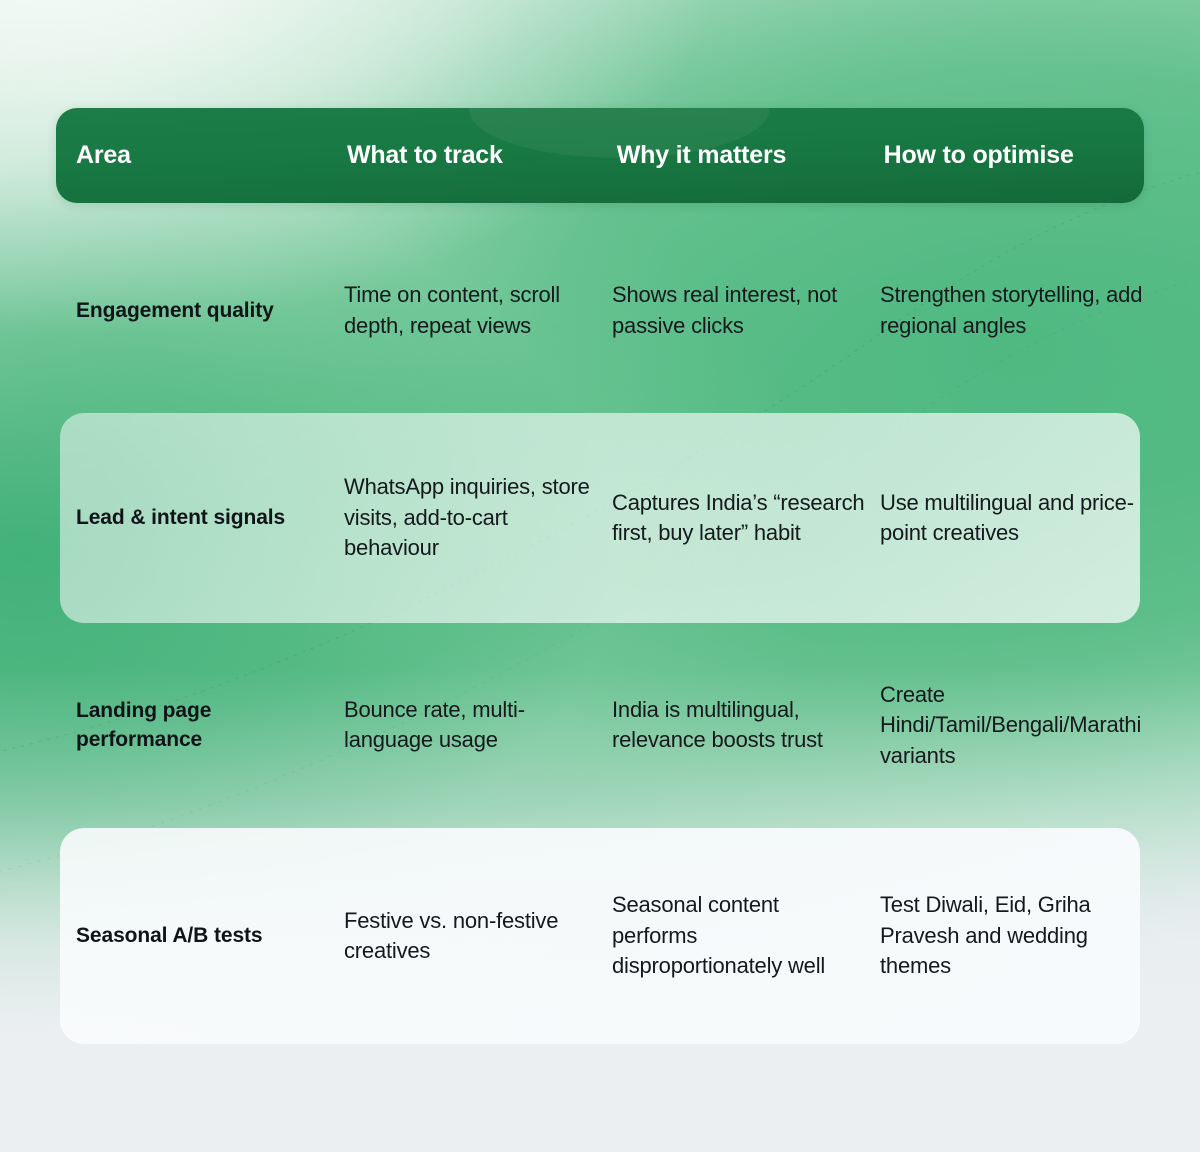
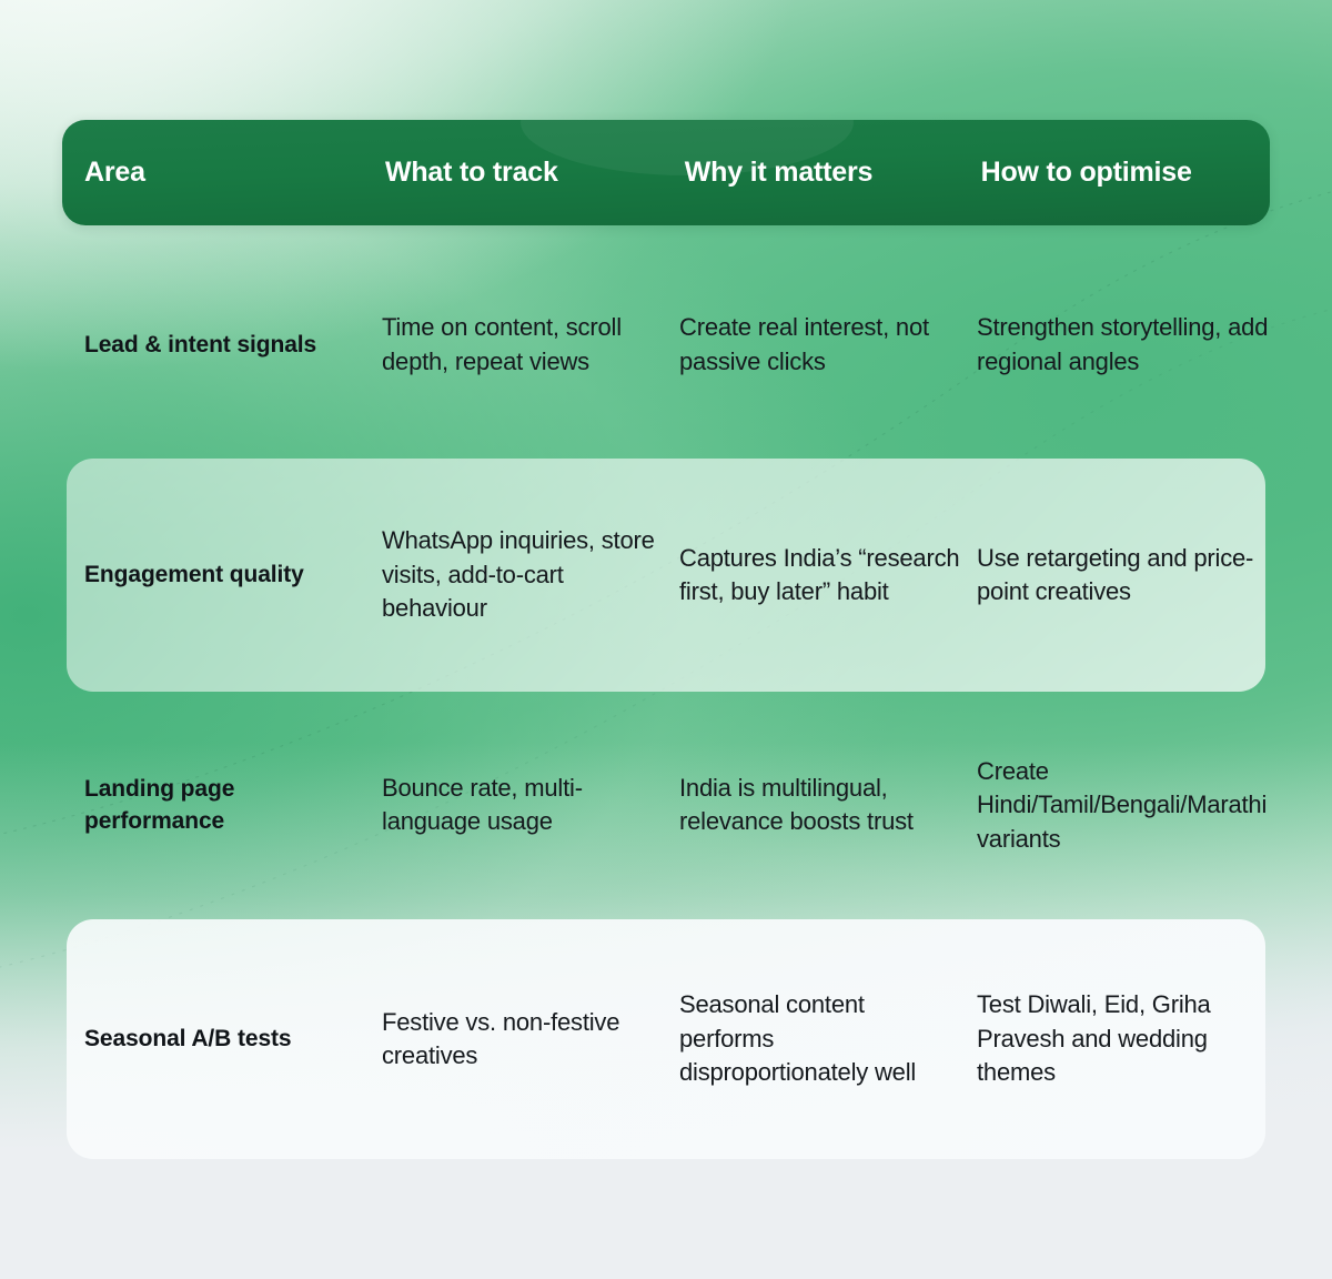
  Area
  What to track
  Why it matters
  How to optimise
- Engagement quality
+ Lead & intent signals
  Time on content, scroll depth, repeat views
- Shows real interest, not passive clicks
+ Create real interest, not passive clicks
  Strengthen storytelling, add regional angles
- Lead & intent signals
+ Engagement quality
  WhatsApp inquiries, store visits, add-to-cart behaviour
  Captures India’s “research first, buy later” habit
- Use multilingual and price-point creatives
+ Use retargeting and price-point creatives
  Landing page performance
  Bounce rate, multi-language usage
  India is multilingual, relevance boosts trust
  Create Hindi/Tamil/Bengali/Marathi variants
  Seasonal A/B tests
  Festive vs. non-festive creatives
  Seasonal content performs disproportionately well
  Test Diwali, Eid, Griha Pravesh and wedding themes
